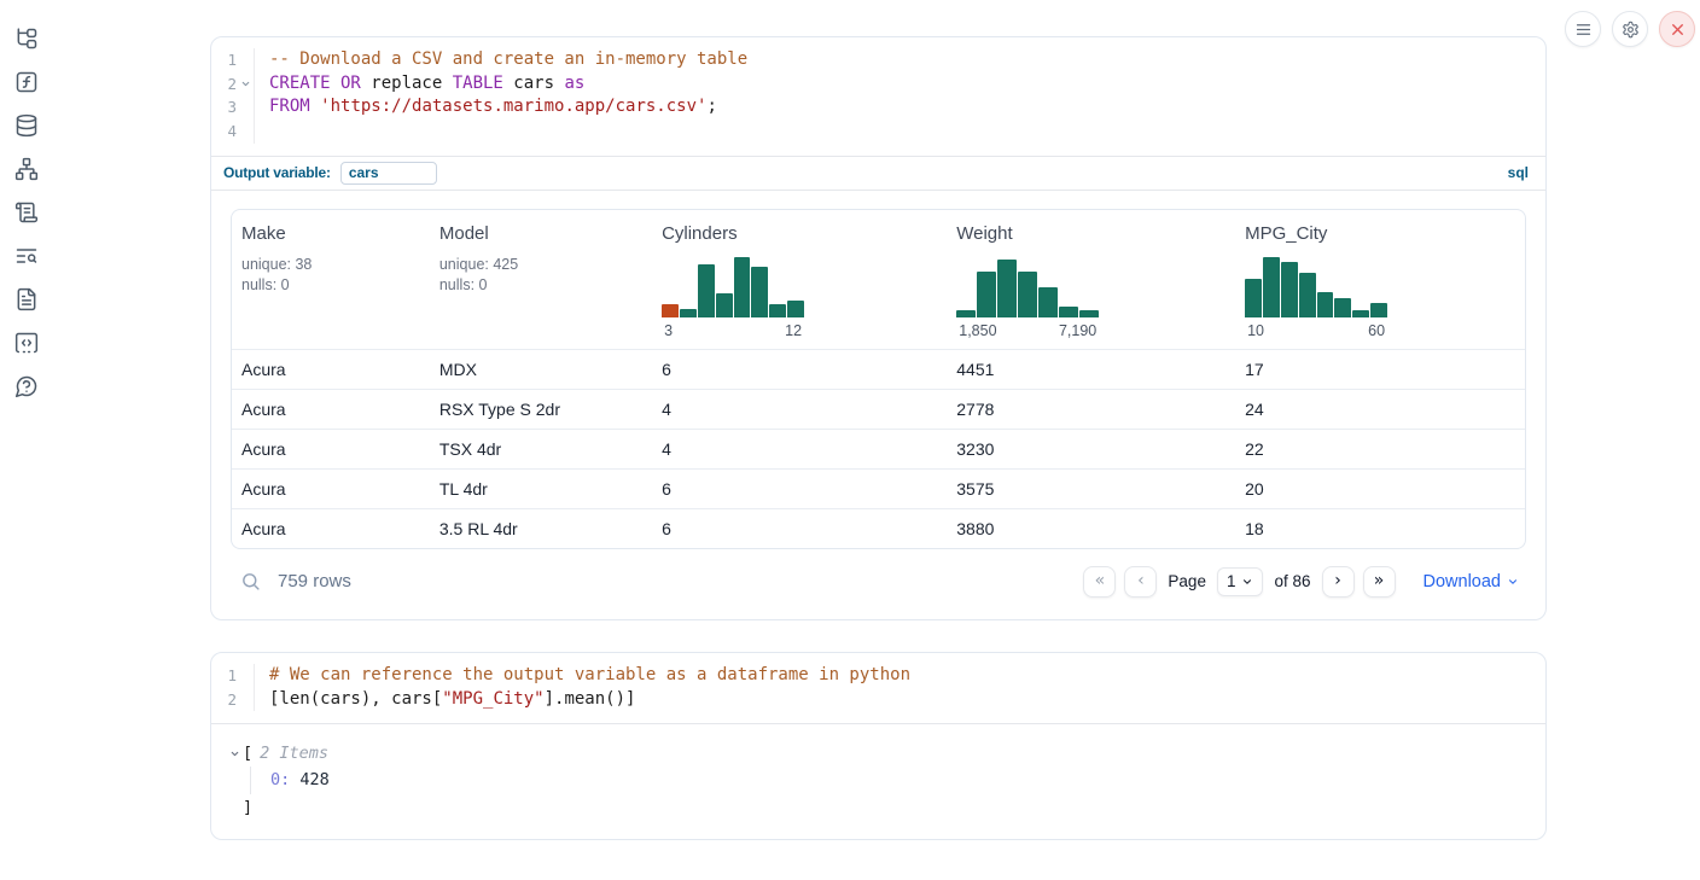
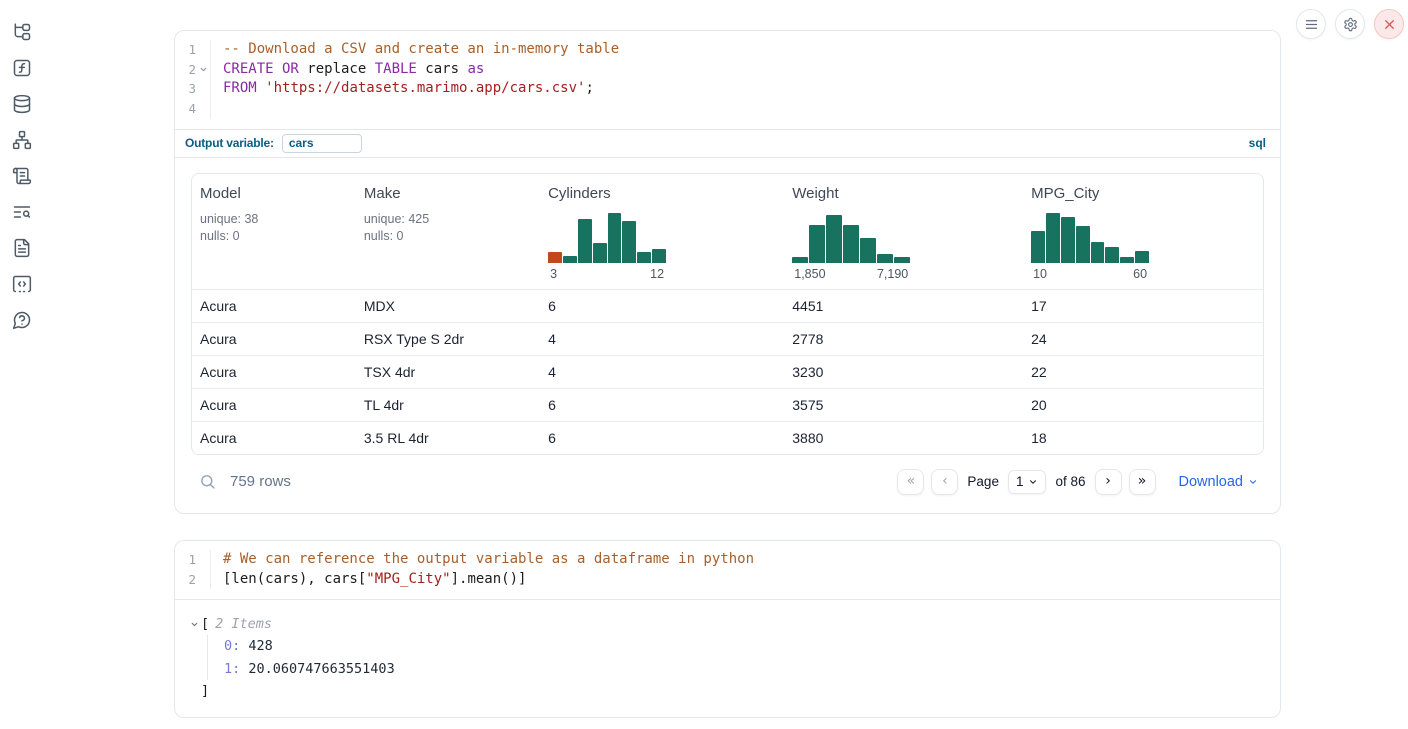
  1
  -- Download a CSV and create an in-memory table
  2
  CREATE OR replace TABLE cars as
  3
  FROM 'https://datasets.marimo.app/cars.csv';
  4
  Output variable:
  cars
  sql
- Make
+ Model
  unique: 38
  nulls: 0
- Model
+ Make
  unique: 425
  nulls: 0
  Cylinders
  3
  12
  Weight
  1,850
  7,190
  MPG_City
  10
  60
  Acura
  MDX
  6
  4451
  17
  Acura
  RSX Type S 2dr
  4
  2778
  24
  Acura
  TSX 4dr
  4
  3230
  22
  Acura
  TL 4dr
  6
  3575
  20
  Acura
  3.5 RL 4dr
  6
  3880
  18
  759 rows
  «
  ‹
  Page
  1
  of 86
  ›
  »
  Download
  1
  # We can reference the output variable as a dataframe in python
  2
  [len(cars), cars["MPG_City"].mean()]
  [
  2 Items
  0: 428
+ 1: 20.060747663551403
  ]
